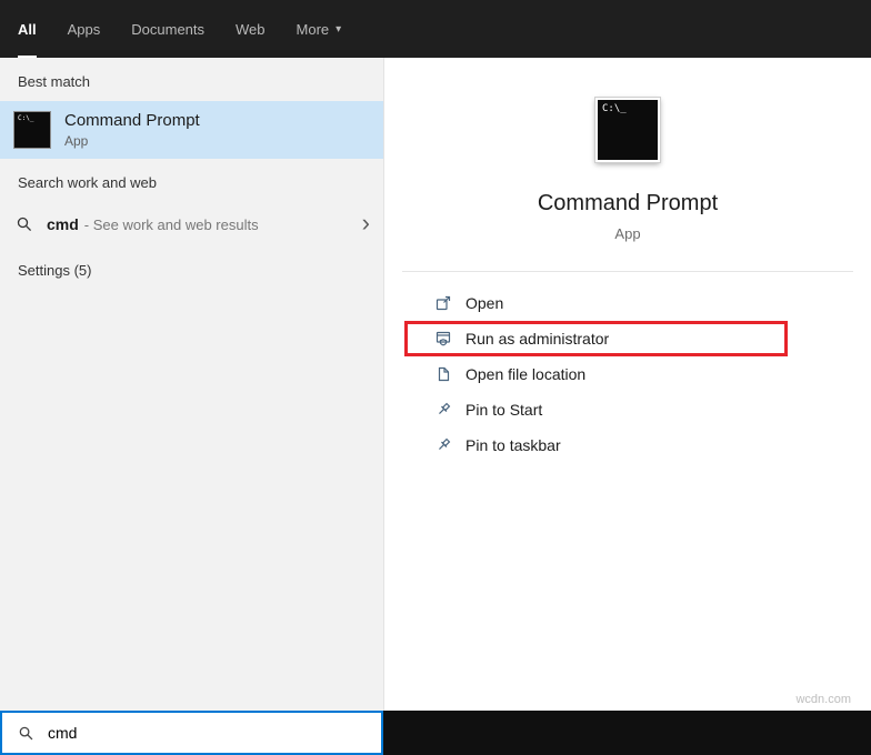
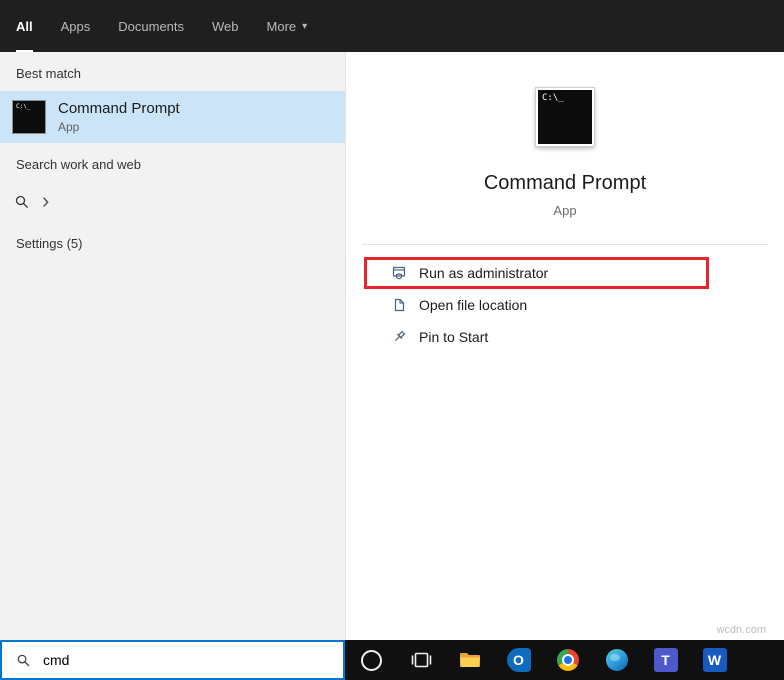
  All
  Apps
  Documents
  Web
  More
  ▾
  Best match
  Command Prompt
  App
  Search work and web
- cmd - See work and web results
  ›
  Settings (5)
  C:\_
  Command Prompt
  App
- Open
  Run as administrator
  Open file location
  Pin to Start
- Pin to taskbar
  wcdn.com
  cmd
+ O
+ T
+ W
